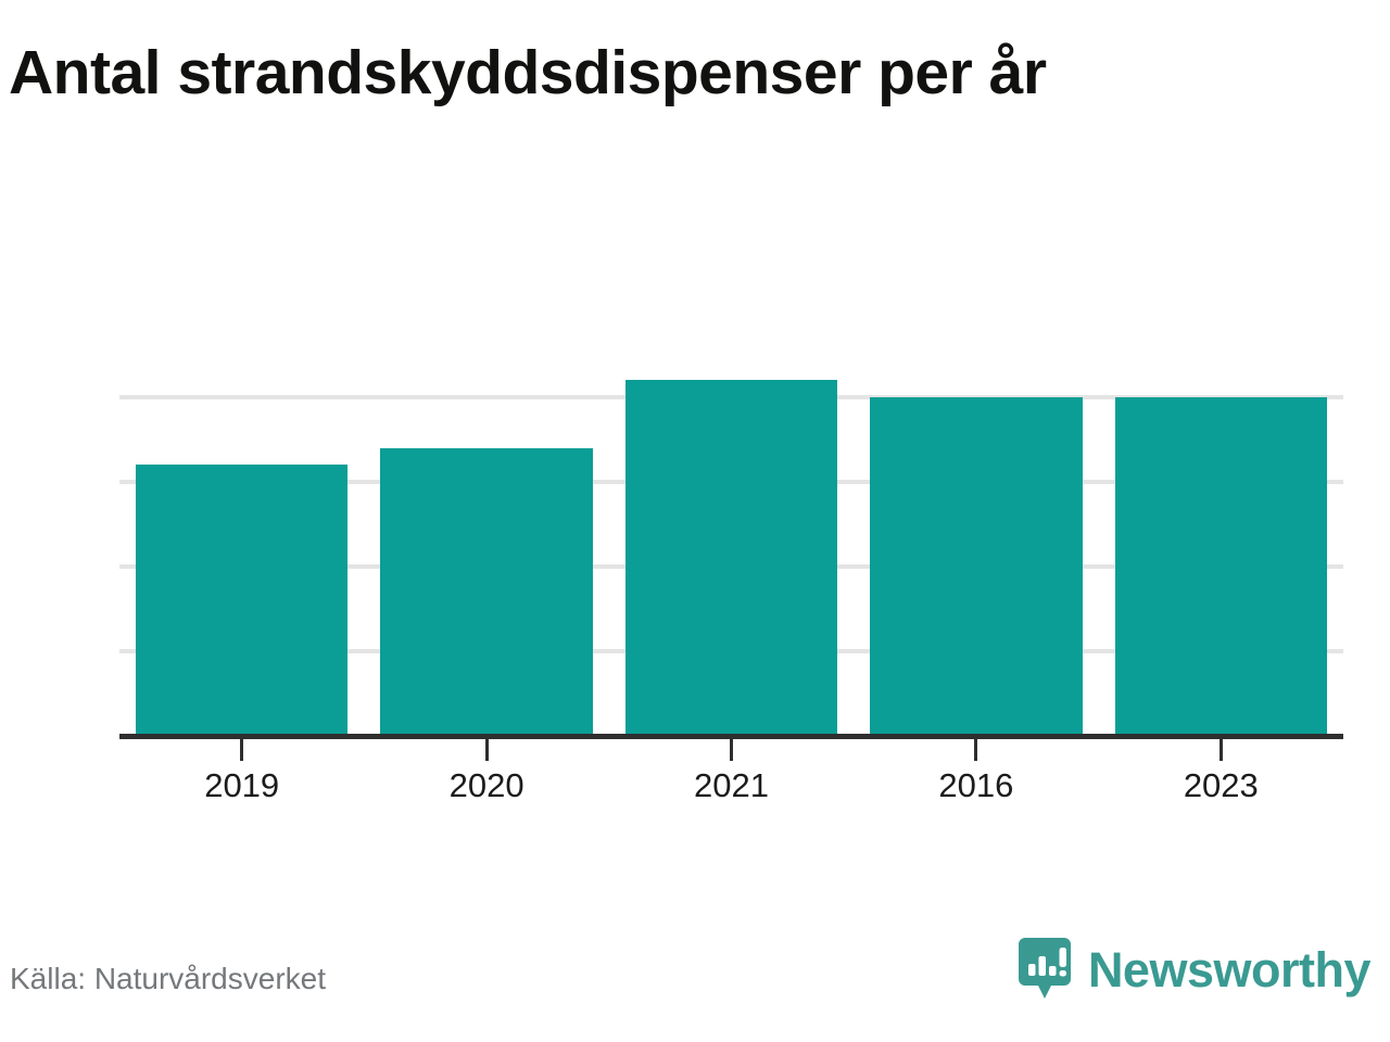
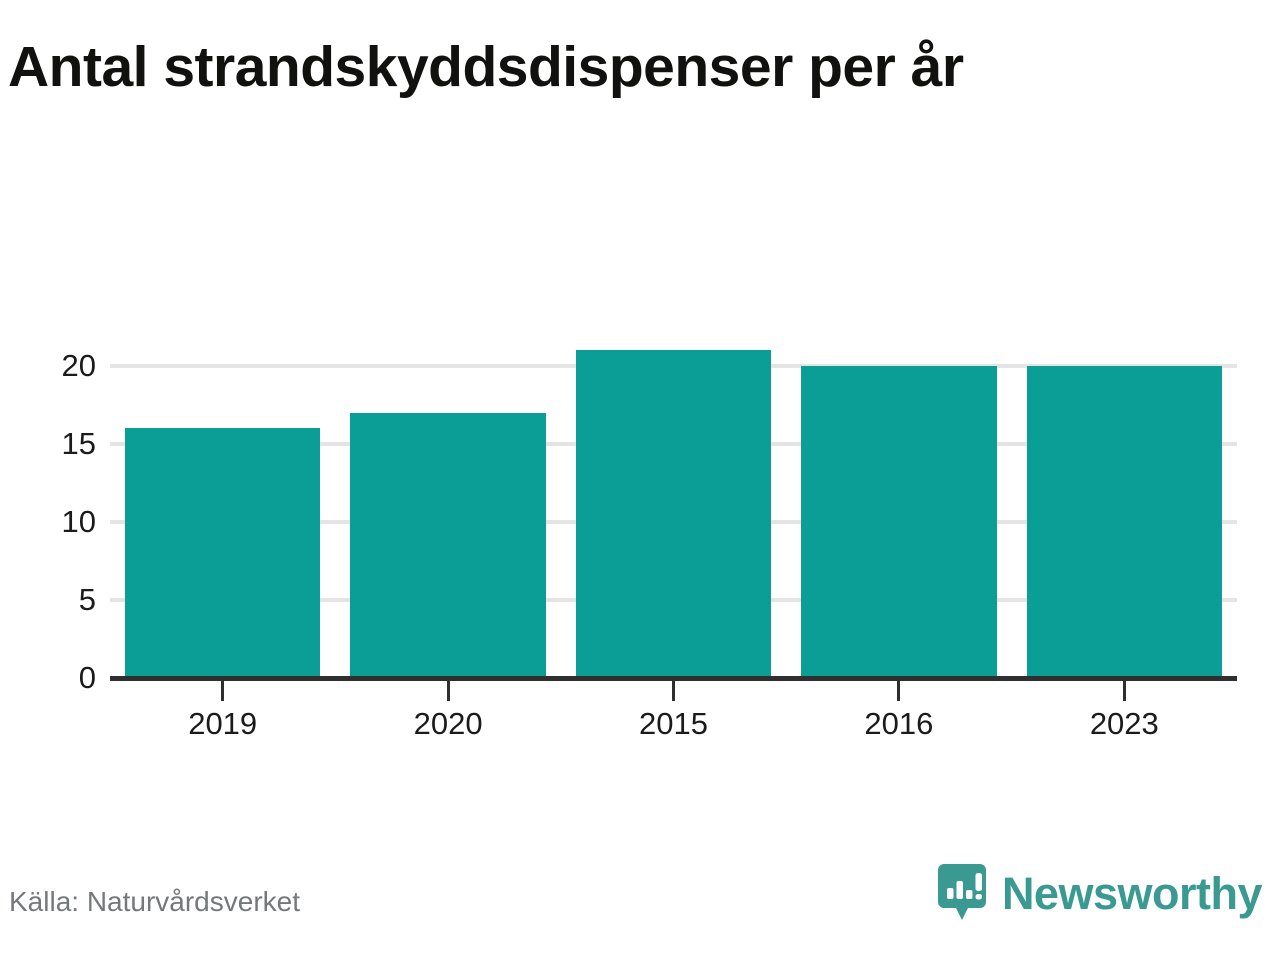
  Antal strandskyddsdispenser per år
+ 0
+ 5
+ 10
+ 15
+ 20
  2019
  2020
- 2021
+ 2015
  2016
  2023
  Källa: Naturvårdsverket
  Newsworthy
